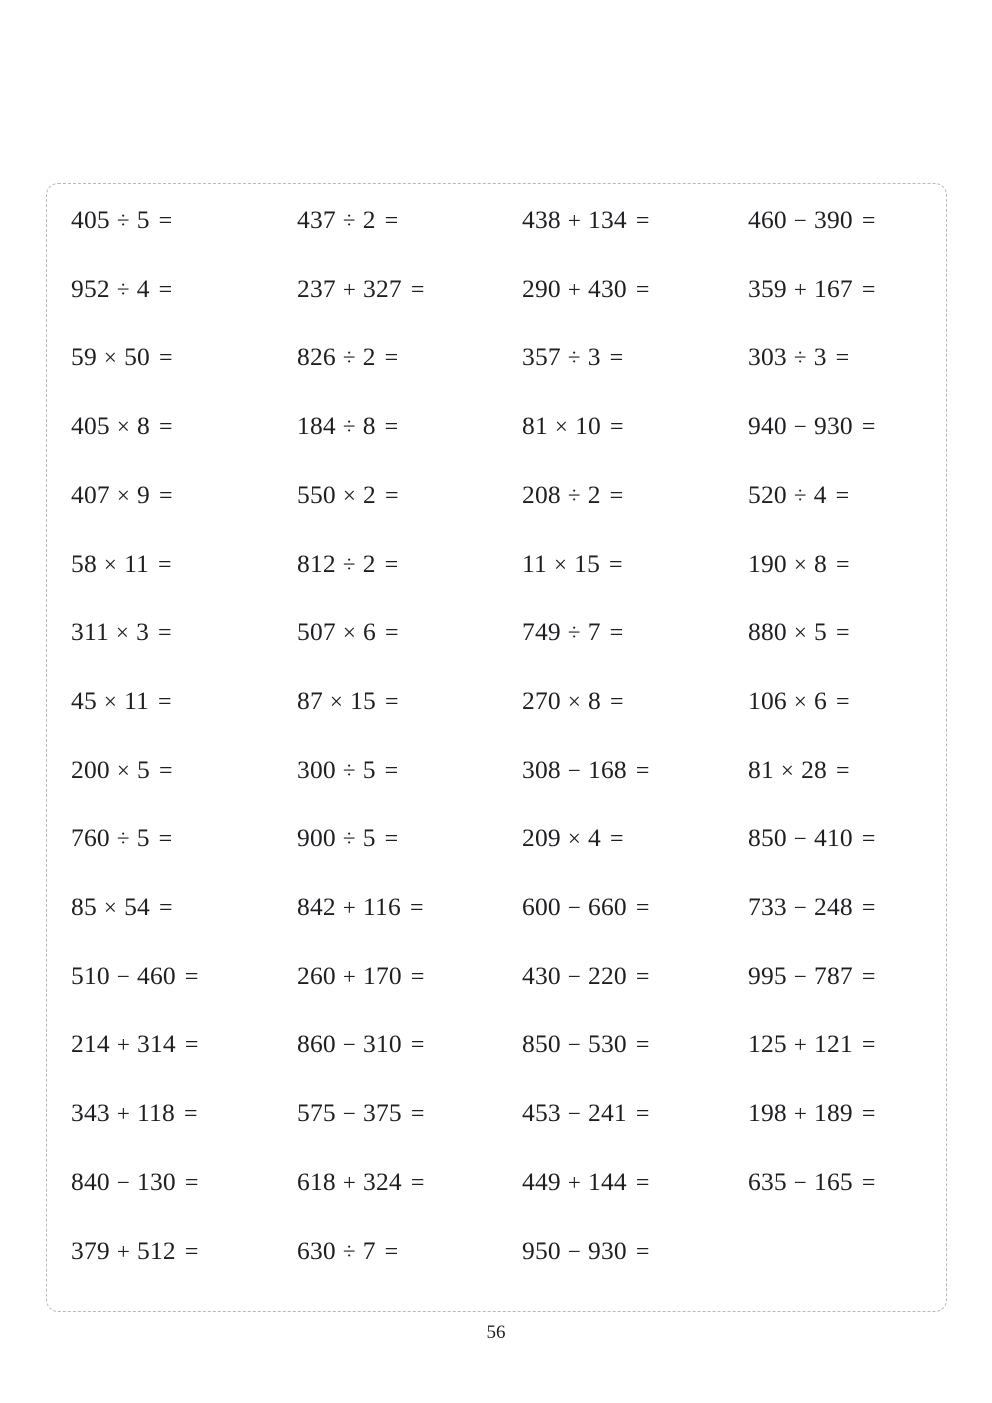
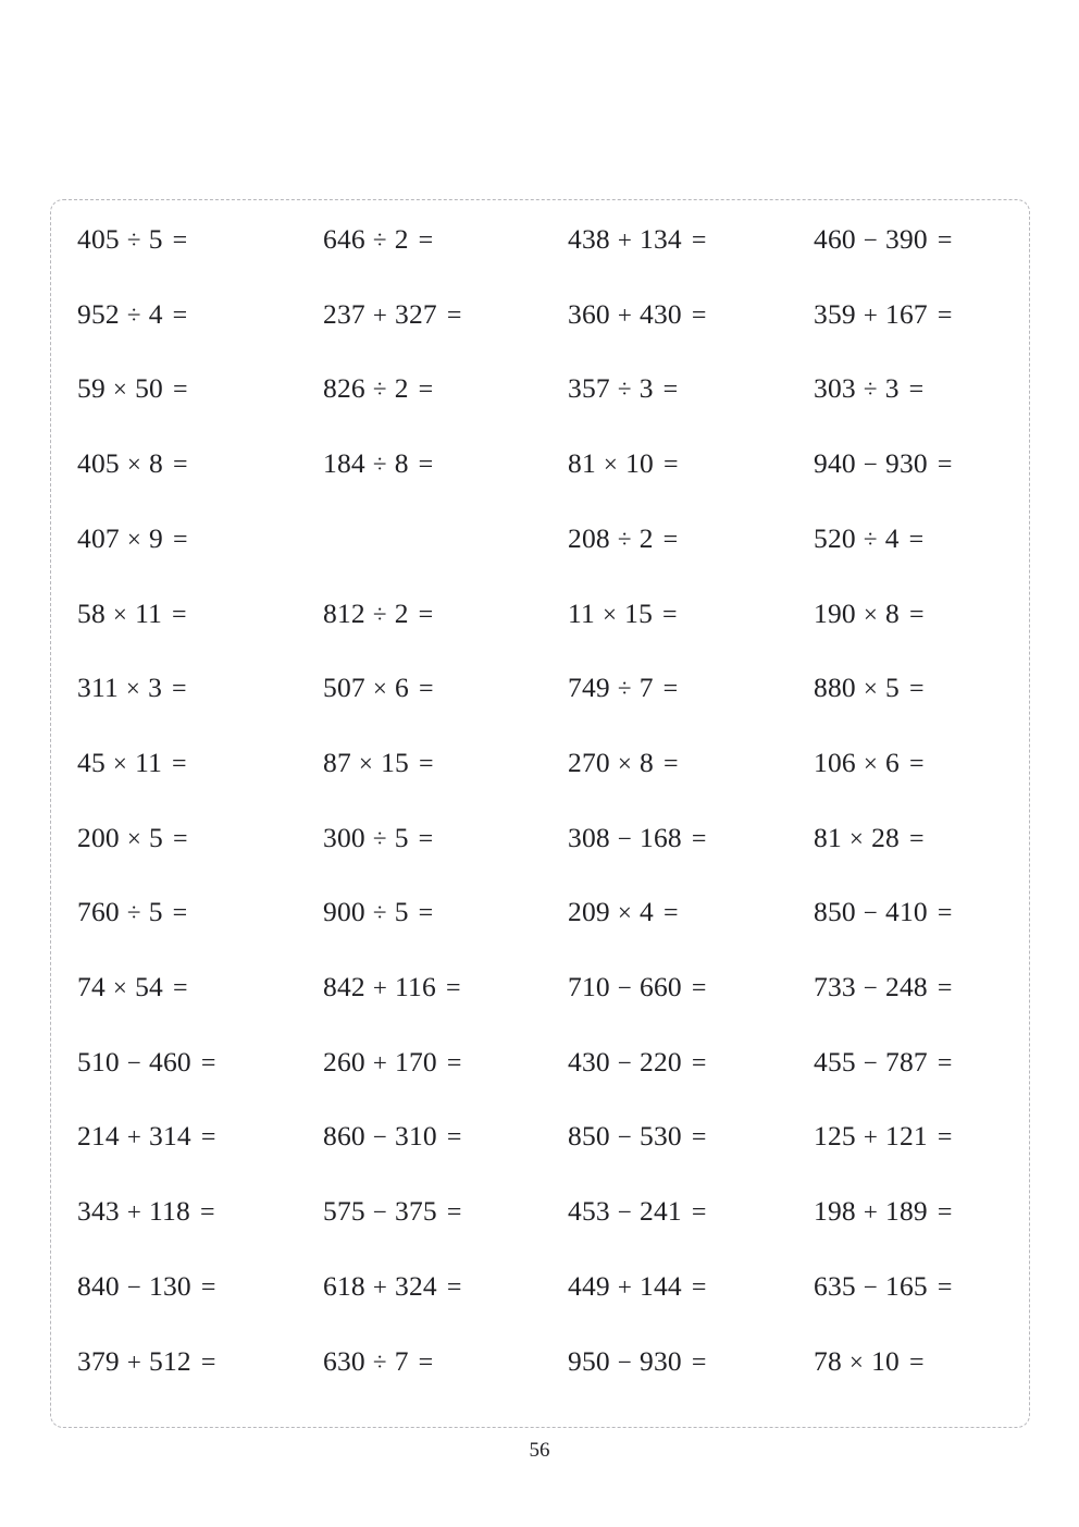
  405 ÷ 5 =
- 437 ÷ 2 =
+ 646 ÷ 2 =
  438 + 134 =
  460 − 390 =
  952 ÷ 4 =
  237 + 327 =
- 290 + 430 =
+ 360 + 430 =
  359 + 167 =
  59 × 50 =
  826 ÷ 2 =
  357 ÷ 3 =
  303 ÷ 3 =
  405 × 8 =
  184 ÷ 8 =
  81 × 10 =
  940 − 930 =
  407 × 9 =
- 550 × 2 =
  208 ÷ 2 =
  520 ÷ 4 =
  58 × 11 =
  812 ÷ 2 =
  11 × 15 =
  190 × 8 =
  311 × 3 =
  507 × 6 =
  749 ÷ 7 =
  880 × 5 =
  45 × 11 =
  87 × 15 =
  270 × 8 =
  106 × 6 =
  200 × 5 =
  300 ÷ 5 =
  308 − 168 =
  81 × 28 =
  760 ÷ 5 =
  900 ÷ 5 =
  209 × 4 =
  850 − 410 =
- 85 × 54 =
+ 74 × 54 =
  842 + 116 =
- 600 − 660 =
+ 710 − 660 =
  733 − 248 =
  510 − 460 =
  260 + 170 =
  430 − 220 =
- 995 − 787 =
+ 455 − 787 =
  214 + 314 =
  860 − 310 =
  850 − 530 =
  125 + 121 =
  343 + 118 =
  575 − 375 =
  453 − 241 =
  198 + 189 =
  840 − 130 =
  618 + 324 =
  449 + 144 =
  635 − 165 =
  379 + 512 =
  630 ÷ 7 =
  950 − 930 =
+ 78 × 10 =
  56
